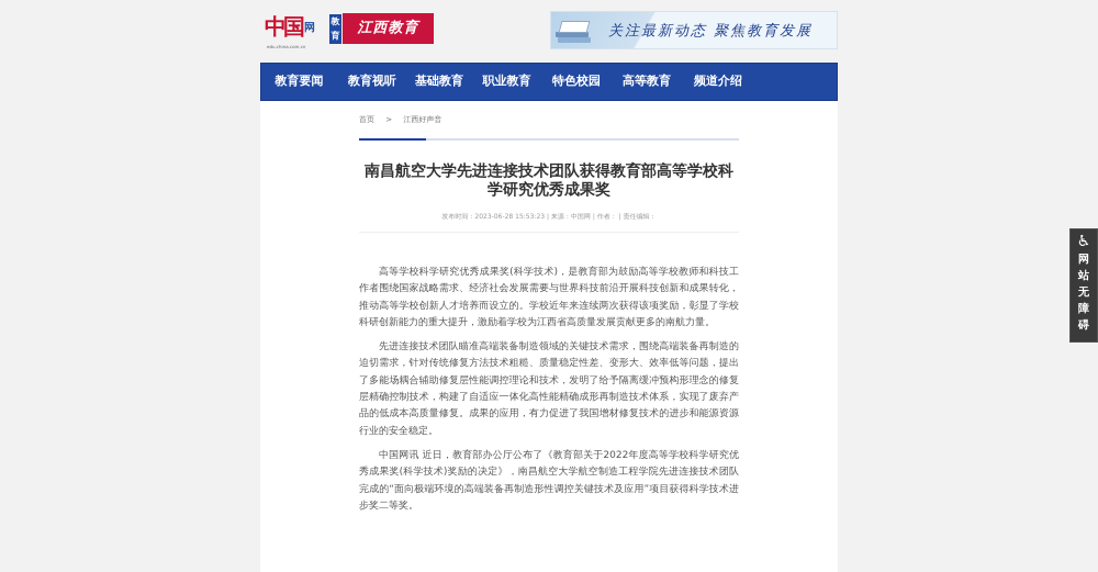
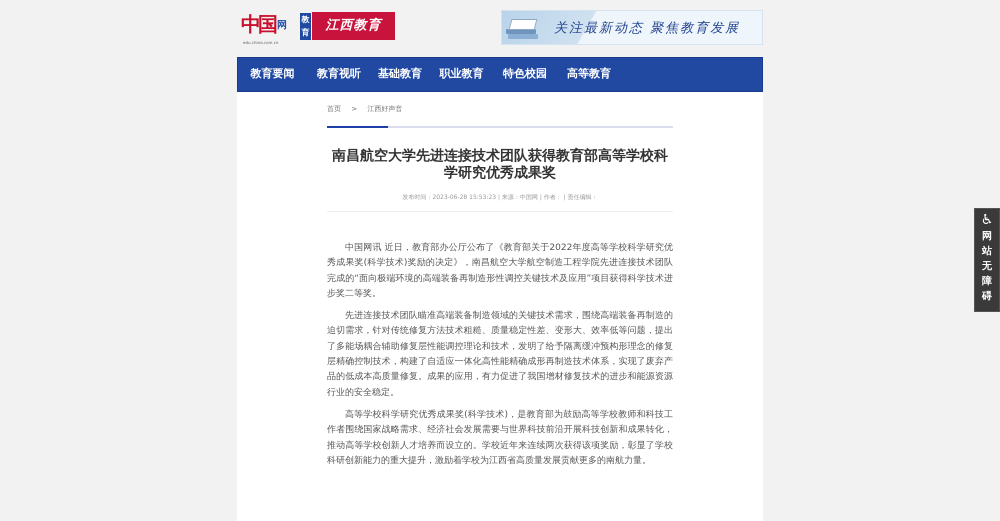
  中国
  网
  教育
  江西教育
  关注最新动态 聚焦教育发展
  教育要闻
  教育视听
  基础教育
  职业教育
  特色校园
  高等教育
- 频道介绍
  首页 > 江西好声音
  南昌航空大学先进连接技术团队获得教育部高等学校科学研究优秀成果奖
- 高等学校科学研究优秀成果奖(科学技术)，是教育部为鼓励高等学校教师和科技工作者围绕国家战略需求、经济社会发展需要与世界科技前沿开展科技创新和成果转化，推动高等学校创新人才培养而设立的。学校近年来连续两次获得该项奖励，彰显了学校科研创新能力的重大提升，激励着学校为江西省高质量发展贡献更多的南航力量。
+ 中国网讯 近日，教育部办公厅公布了《教育部关于2022年度高等学校科学研究优秀成果奖(科学技术)奖励的决定》，南昌航空大学航空制造工程学院先进连接技术团队完成的“面向极端环境的高端装备再制造形性调控关键技术及应用”项目获得科学技术进步奖二等奖。
  先进连接技术团队瞄准高端装备制造领域的关键技术需求，围绕高端装备再制造的迫切需求，针对传统修复方法技术粗糙、质量稳定性差、变形大、效率低等问题，提出了多能场耦合辅助修复层性能调控理论和技术，发明了给予隔离缓冲预构形理念的修复层精确控制技术，构建了自适应一体化高性能精确成形再制造技术体系，实现了废弃产品的低成本高质量修复。成果的应用，有力促进了我国增材修复技术的进步和能源资源行业的安全稳定。
- 中国网讯 近日，教育部办公厅公布了《教育部关于2022年度高等学校科学研究优秀成果奖(科学技术)奖励的决定》，南昌航空大学航空制造工程学院先进连接技术团队完成的“面向极端环境的高端装备再制造形性调控关键技术及应用”项目获得科学技术进步奖二等奖。
+ 高等学校科学研究优秀成果奖(科学技术)，是教育部为鼓励高等学校教师和科技工作者围绕国家战略需求、经济社会发展需要与世界科技前沿开展科技创新和成果转化，推动高等学校创新人才培养而设立的。学校近年来连续两次获得该项奖励，彰显了学校科研创新能力的重大提升，激励着学校为江西省高质量发展贡献更多的南航力量。
  ♿
  网站无障碍
